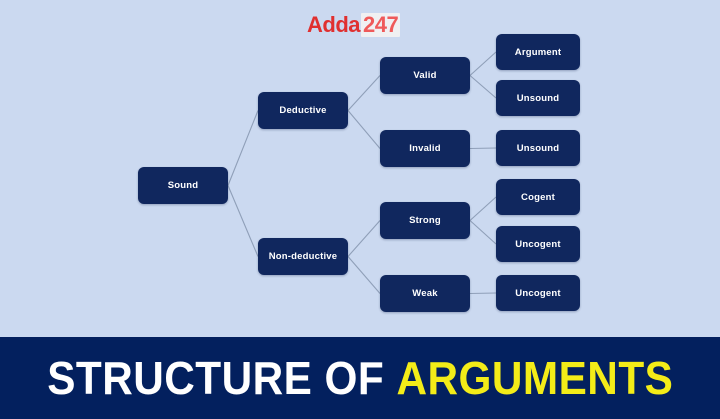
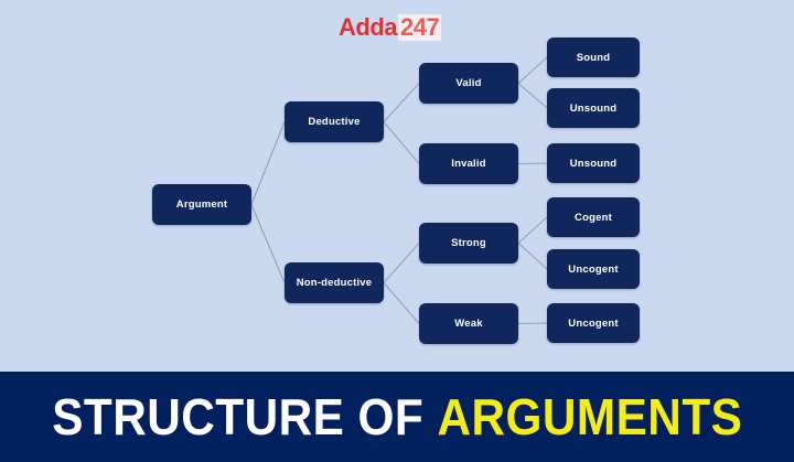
  Adda
  247
- Sound
+ Argument
  Deductive
  Non-deductive
  Valid
  Invalid
  Strong
  Weak
- Argument
+ Sound
  Unsound
  Unsound
  Cogent
  Uncogent
  Uncogent
  STRUCTURE OF ARGUMENTS
